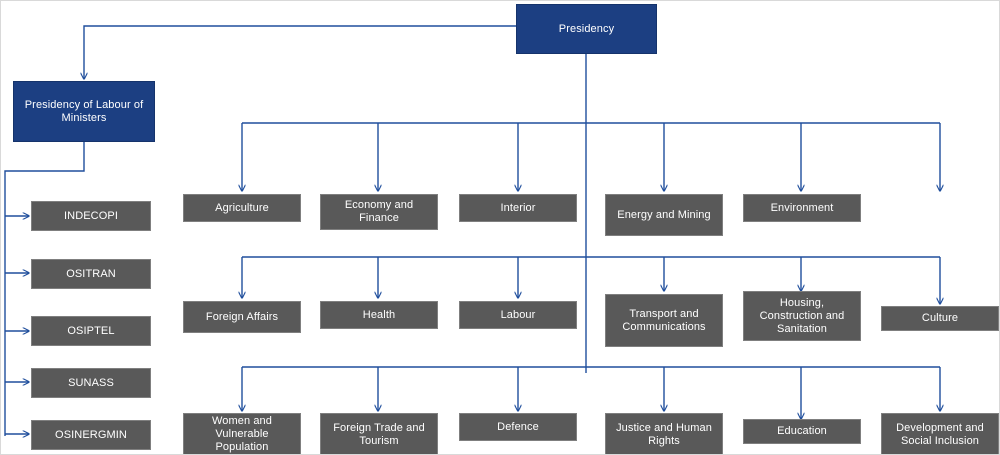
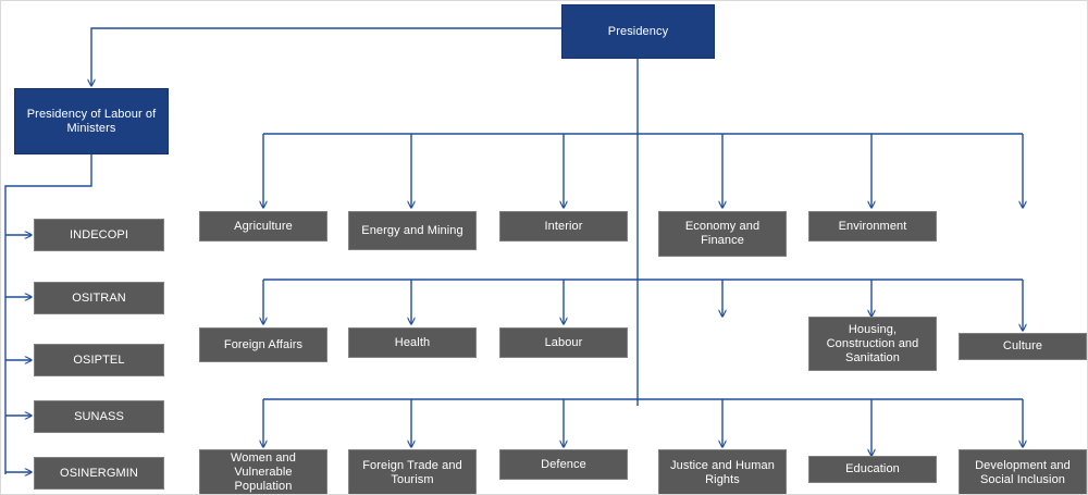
  Presidency
  Presidency of Labour of Ministers
  INDECOPI
  OSITRAN
  OSIPTEL
  SUNASS
  OSINERGMIN
  Agriculture
- Economy and Finance
+ Energy and Mining
  Interior
- Energy and Mining
+ Economy and Finance
  Environment
  Foreign Affairs
  Health
  Labour
- Transport and Communications
  Housing, Construction and Sanitation
  Culture
  Women and Vulnerable Population
  Foreign Trade and Tourism
  Defence
  Justice and Human Rights
  Education
  Development and Social Inclusion
